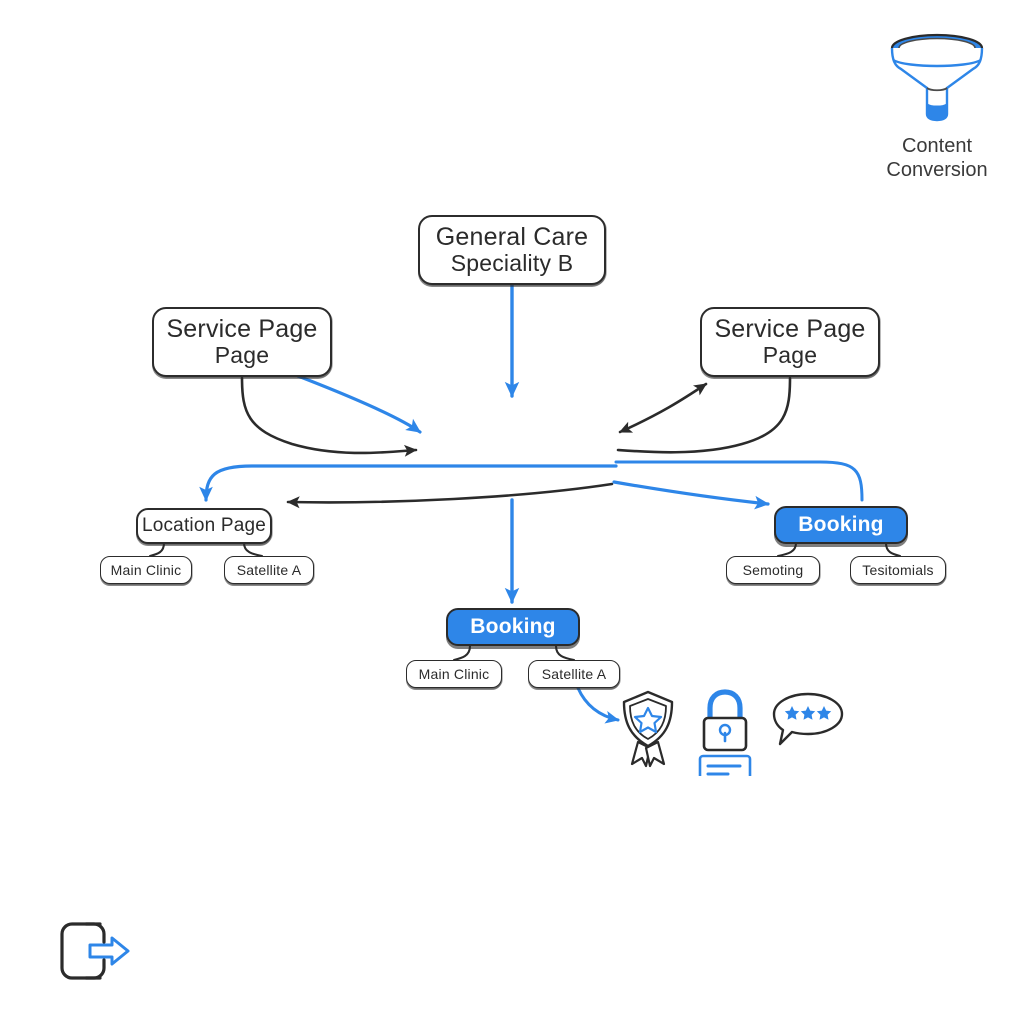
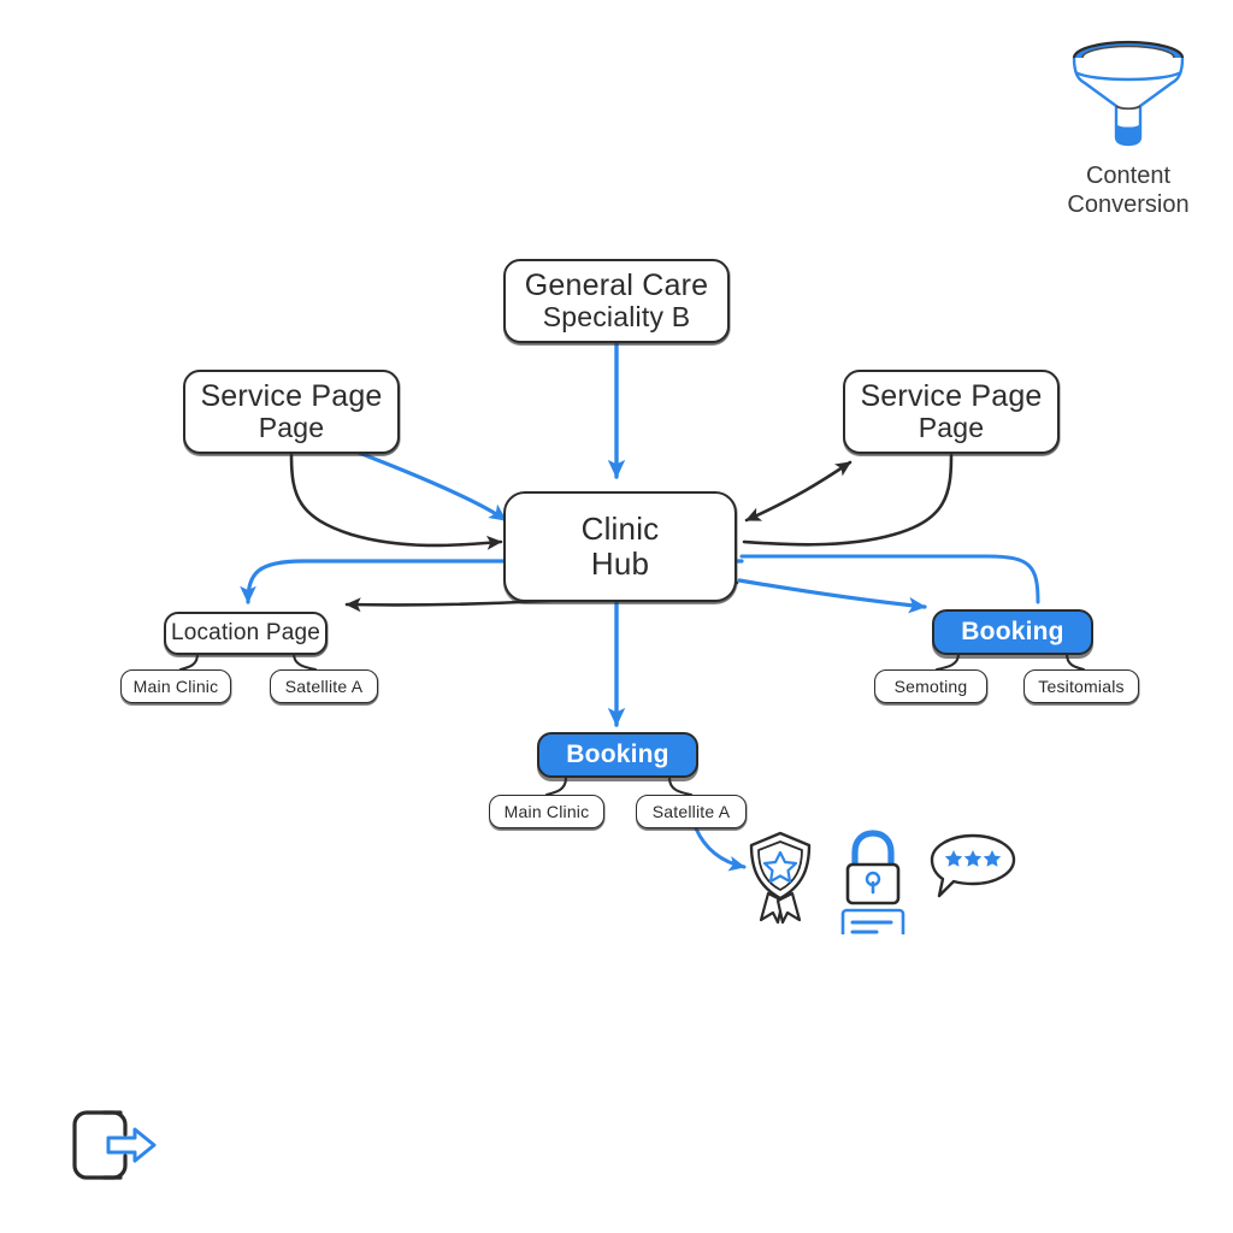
  Content
  Conversion
  General Care
  Speciality B
  Service Page
  Page
  Service Page
  Page
+ Clinic
+ Hub
  Location Page
  Main Clinic
  Satellite A
  Booking
  Semoting
  Tesitomials
  Booking
  Main Clinic
  Satellite A
